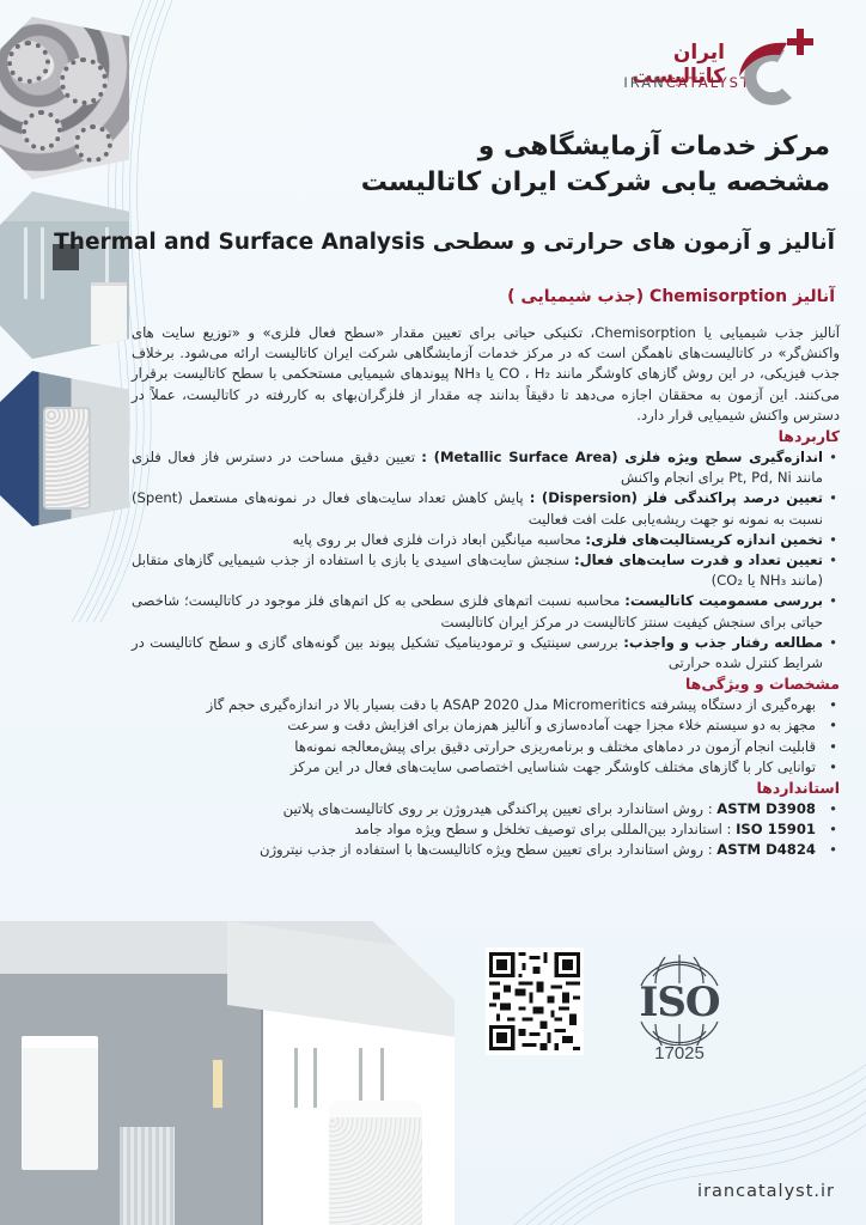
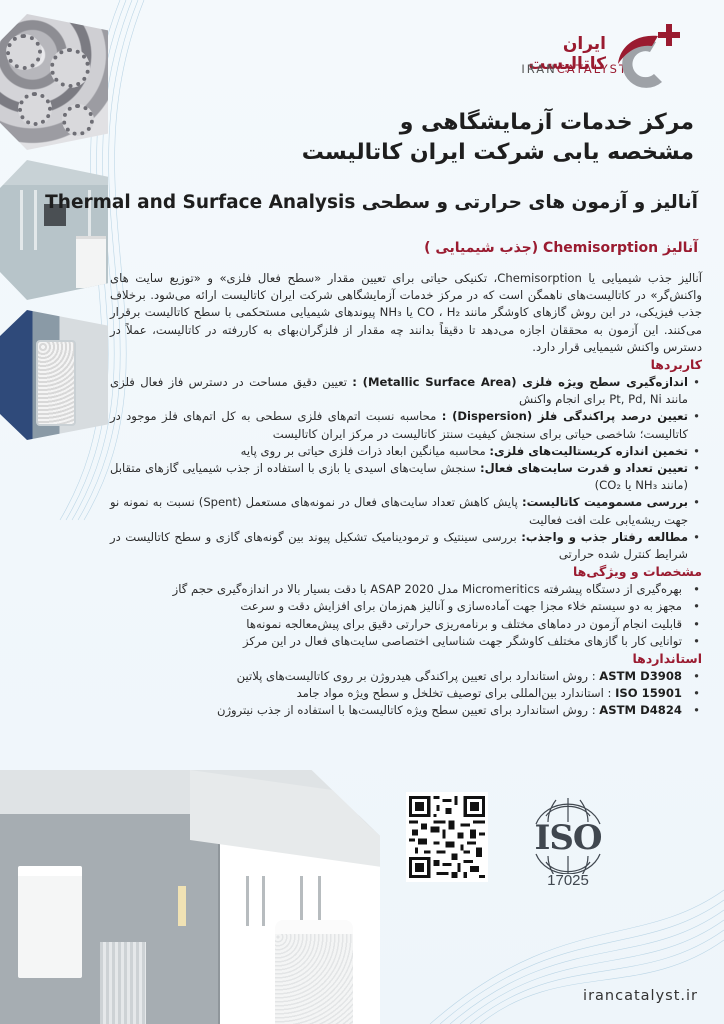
  ایران کاتالیست
  IRANCATALYS
  مرکز خدمات آزمایشگاهی و
  مشخصه یابی شرکت ایران کاتالیست
  آنالیز و آزمون های حرارتی و سطحی Thermal and Surface Analysis
  آنالیز Chemisorption (جذب شیمیایی )
  آنالیز جذب شیمیایی یا Chemisorption، تکنیکی حیاتی برای تعیین مقدار «سطح فعال فلزی» و «توزیع سایت های واکنش‌گر» در کاتالیست‌های ناهمگن است که در مرکز خدمات آزمایشگاهی شرکت ایران کاتالیست ارائه می‌شود. برخلاف جذب فیزیکی، در این روش گازهای کاوشگر مانند CO ، H₂ یا NH₃ پیوندهای شیمیایی مستحکمی با سطح کاتالیست برقرار می‌کنند. این آزمون به محققان اجازه می‌دهد تا دقیقاً بدانند چه مقدار از فلزگران‌بهای به کاررفته در کاتالیست، عملاً در دسترس واکنش شیمیایی قرار دارد.
  کاربردها
  اندازه‌گیری سطح ویژه فلزی (Metallic Surface Area) : تعیین دقیق مساحت در دسترس فاز فعال فلزی مانند Pt, Pd, Ni برای انجام واکنش
- تعیین درصد پراکندگی فلز (Dispersion) : پایش کاهش تعداد سایت‌های فعال در نمونه‌های مستعمل (Spent) نسبت به نمونه نو جهت ریشه‌یابی علت افت فعالیت
+ تعیین درصد پراکندگی فلز (Dispersion) : محاسبه نسبت اتم‌های فلزی سطحی به کل اتم‌های فلز موجود در کاتالیست؛ شاخصی حیاتی برای سنجش کیفیت سنتز کاتالیست در مرکز ایران کاتالیست
- تخمین اندازه کریستالیت‌های فلزی: محاسبه میانگین ابعاد ذرات فلزی فعال بر روی پایه
+ تخمین اندازه کریستالیت‌های فلزی: محاسبه میانگین ابعاد ذرات فلزی حیاتی بر روی پایه
  تعیین تعداد و قدرت سایت‌های فعال: سنجش سایت‌های اسیدی یا بازی با استفاده از جذب شیمیایی گازهای متقابل (مانند NH₃ یا CO₂)
- بررسی مسمومیت کاتالیست: محاسبه نسبت اتم‌های فلزی سطحی به کل اتم‌های فلز موجود در کاتالیست؛ شاخصی حیاتی برای سنجش کیفیت سنتز کاتالیست در مرکز ایران کاتالیست
+ بررسی مسمومیت کاتالیست: پایش کاهش تعداد سایت‌های فعال در نمونه‌های مستعمل (Spent) نسبت به نمونه نو جهت ریشه‌یابی علت افت فعالیت
  مطالعه رفتار جذب و واجذب: بررسی سینتیک و ترمودینامیک تشکیل پیوند بین گونه‌های گازی و سطح کاتالیست در شرایط کنترل شده حرارتی
  مشخصات و ویژگی‌ها
  بهره‌گیری از دستگاه پیشرفته Micromeritics مدل ASAP 2020 با دقت بسیار بالا در اندازه‌گیری حجم گاز
  مجهز به دو سیستم خلاء مجزا جهت آماده‌سازی و آنالیز هم‌زمان برای افزایش دقت و سرعت
  قابلیت انجام آزمون در دماهای مختلف و برنامه‌ریزی حرارتی دقیق برای پیش‌معالجه نمونه‌ها
  توانایی کار با گازهای مختلف کاوشگر جهت شناسایی اختصاصی سایت‌های فعال در این مرکز
  استانداردها
  ASTM D3908 : روش استاندارد برای تعیین پراکندگی هیدروژن بر روی کاتالیست‌های پلاتین
  ISO 15901 : استاندارد بین‌المللی برای توصیف تخلخل و سطح ویژه مواد جامد
  ASTM D4824 : روش استاندارد برای تعیین سطح ویژه کاتالیست‌ها با استفاده از جذب نیتروژن
  ISO
  17025
  irancatalyst.ir
